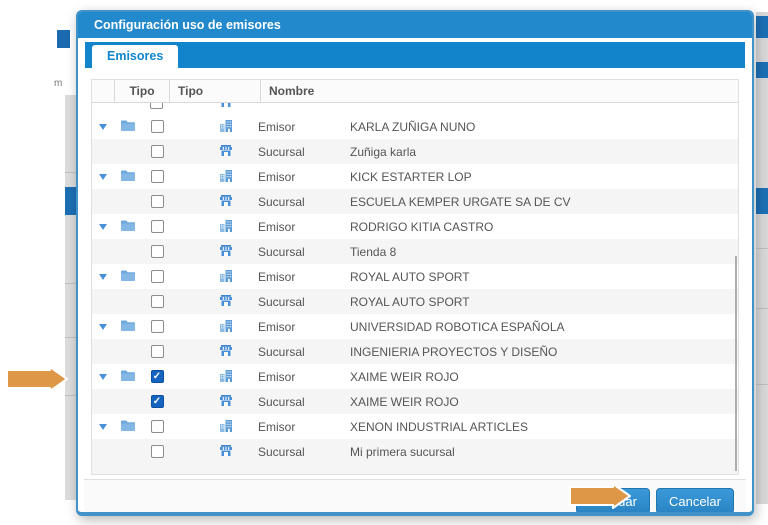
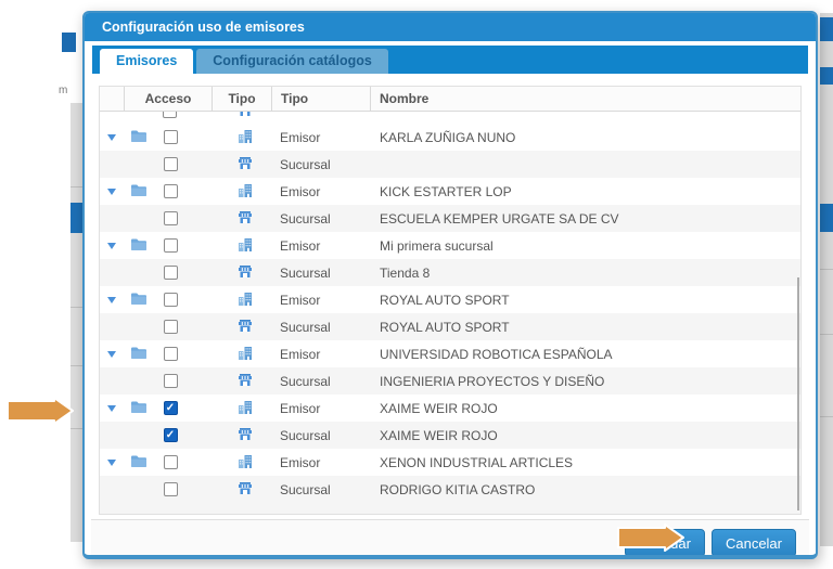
  m
  Configuración uso de emisores
  Emisores
+ Configuración catálogos
+ Acceso
  Tipo
  Tipo
  Nombre
  Emisor
  KARLA ZUÑIGA NUNO
  Sucursal
- Zuñiga karla
  Emisor
  KICK ESTARTER LOP
  Sucursal
  ESCUELA KEMPER URGATE SA DE CV
  Emisor
- RODRIGO KITIA CASTRO
+ Mi primera sucursal
  Sucursal
  Tienda 8
  Emisor
  ROYAL AUTO SPORT
  Sucursal
  ROYAL AUTO SPORT
  Emisor
  UNIVERSIDAD ROBOTICA ESPAÑOLA
  Sucursal
  INGENIERIA PROYECTOS Y DISEÑO
  Emisor
  XAIME WEIR ROJO
  Sucursal
  XAIME WEIR ROJO
  Emisor
  XENON INDUSTRIAL ARTICLES
  Sucursal
- Mi primera sucursal
+ RODRIGO KITIA CASTRO
  Cancelar
